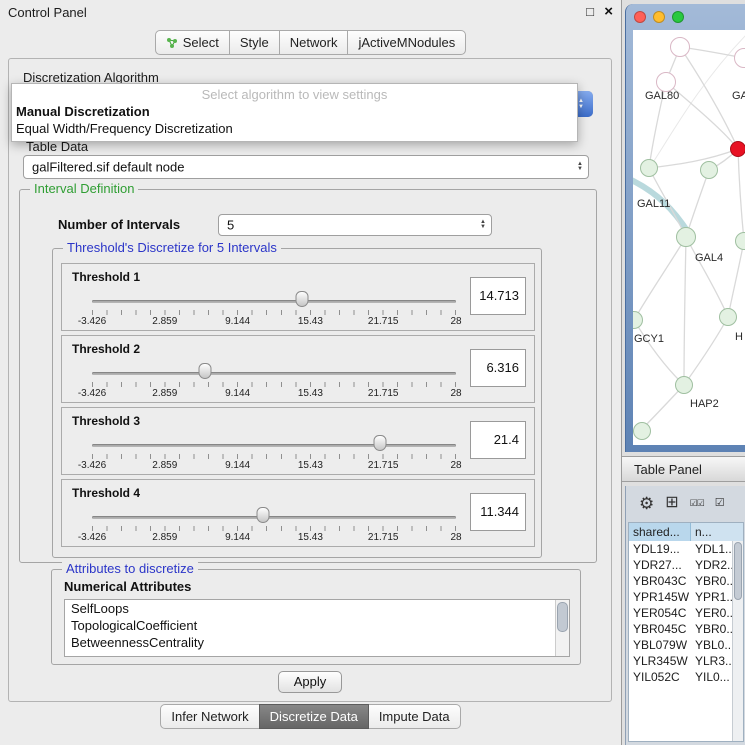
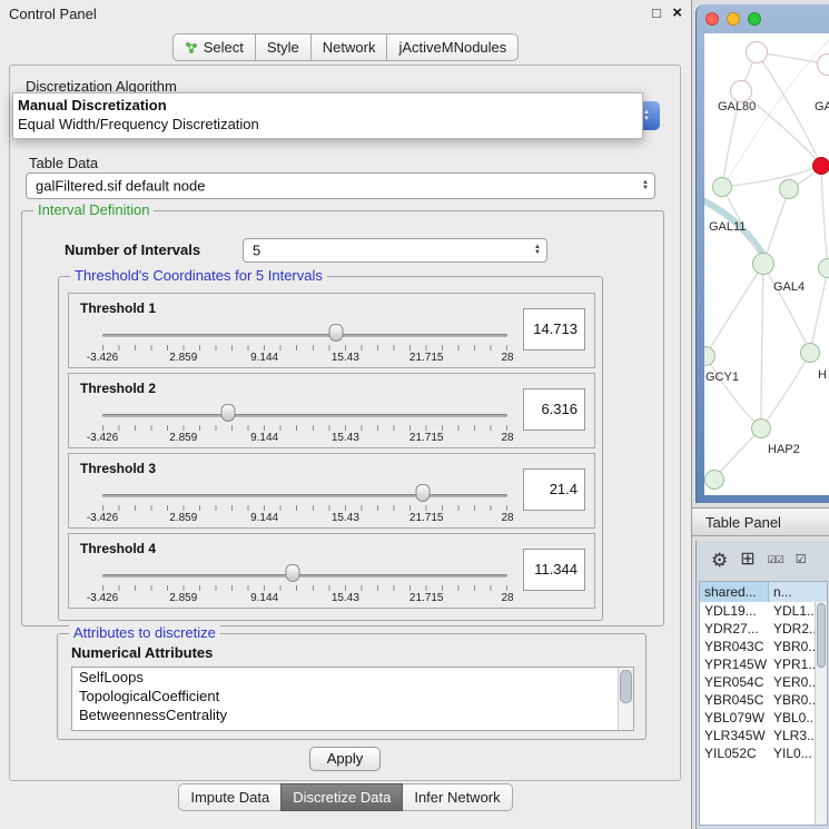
  Control Panel
  □
  ×
  Select
  Style
  Network
  jActiveMNodules
  Discretization Algorithm
- Select algorithm to view settings
  Manual Discretization
  Equal Width/Frequency Discretization
  Table Data
  galFiltered.sif default node
  Interval Definition
  Number of Intervals
  5
- Threshold's Discretize for 5 Intervals
+ Threshold's Coordinates for 5 Intervals
  Threshold 1
  14.713
  -3.426
  2.859
  9.144
  15.43
  21.715
  28
  Threshold 2
  6.316
  -3.426
  2.859
  9.144
  15.43
  21.715
  28
  Threshold 3
  21.4
  -3.426
  2.859
  9.144
  15.43
  21.715
  28
  Threshold 4
  11.344
  -3.426
  2.859
  9.144
  15.43
  21.715
  28
  Attributes to discretize
  Numerical Attributes
  SelfLoops
  TopologicalCoefficient
  BetweennessCentrality
  Apply
- Infer Network
+ Impute Data
  Discretize Data
- Impute Data
+ Infer Network
  GAL80
  GA
  GAL11
  GAL4
  GCY1
  H
  HAP2
  Table Panel
  ⚙
  ⊞
  ☑☑
  ☑
  shared...
  n...
  YDL19...
  YDL1..
  YDR27...
  YDR2.
  YBR043C
  YBR0.
  YPR145W
  YPR1.
  YER054C
  YER0.
  YBR045C
  YBR0.
  YBL079W
  YBL0..
  YLR345W
  YLR3..
  YIL052C
  YIL0...
